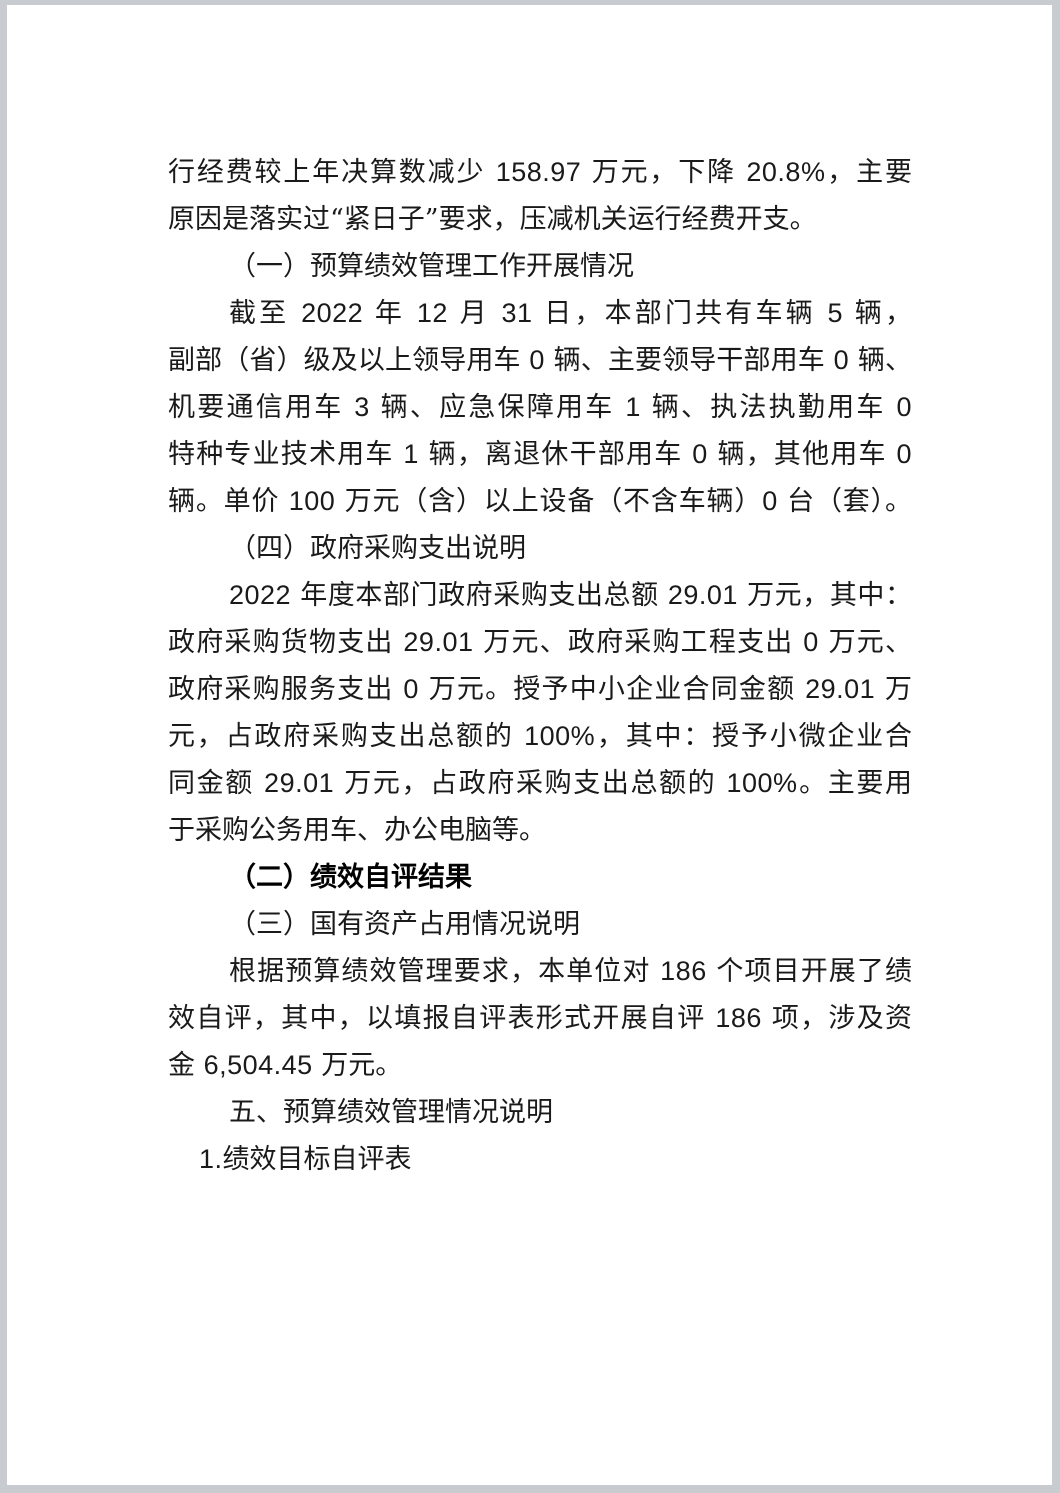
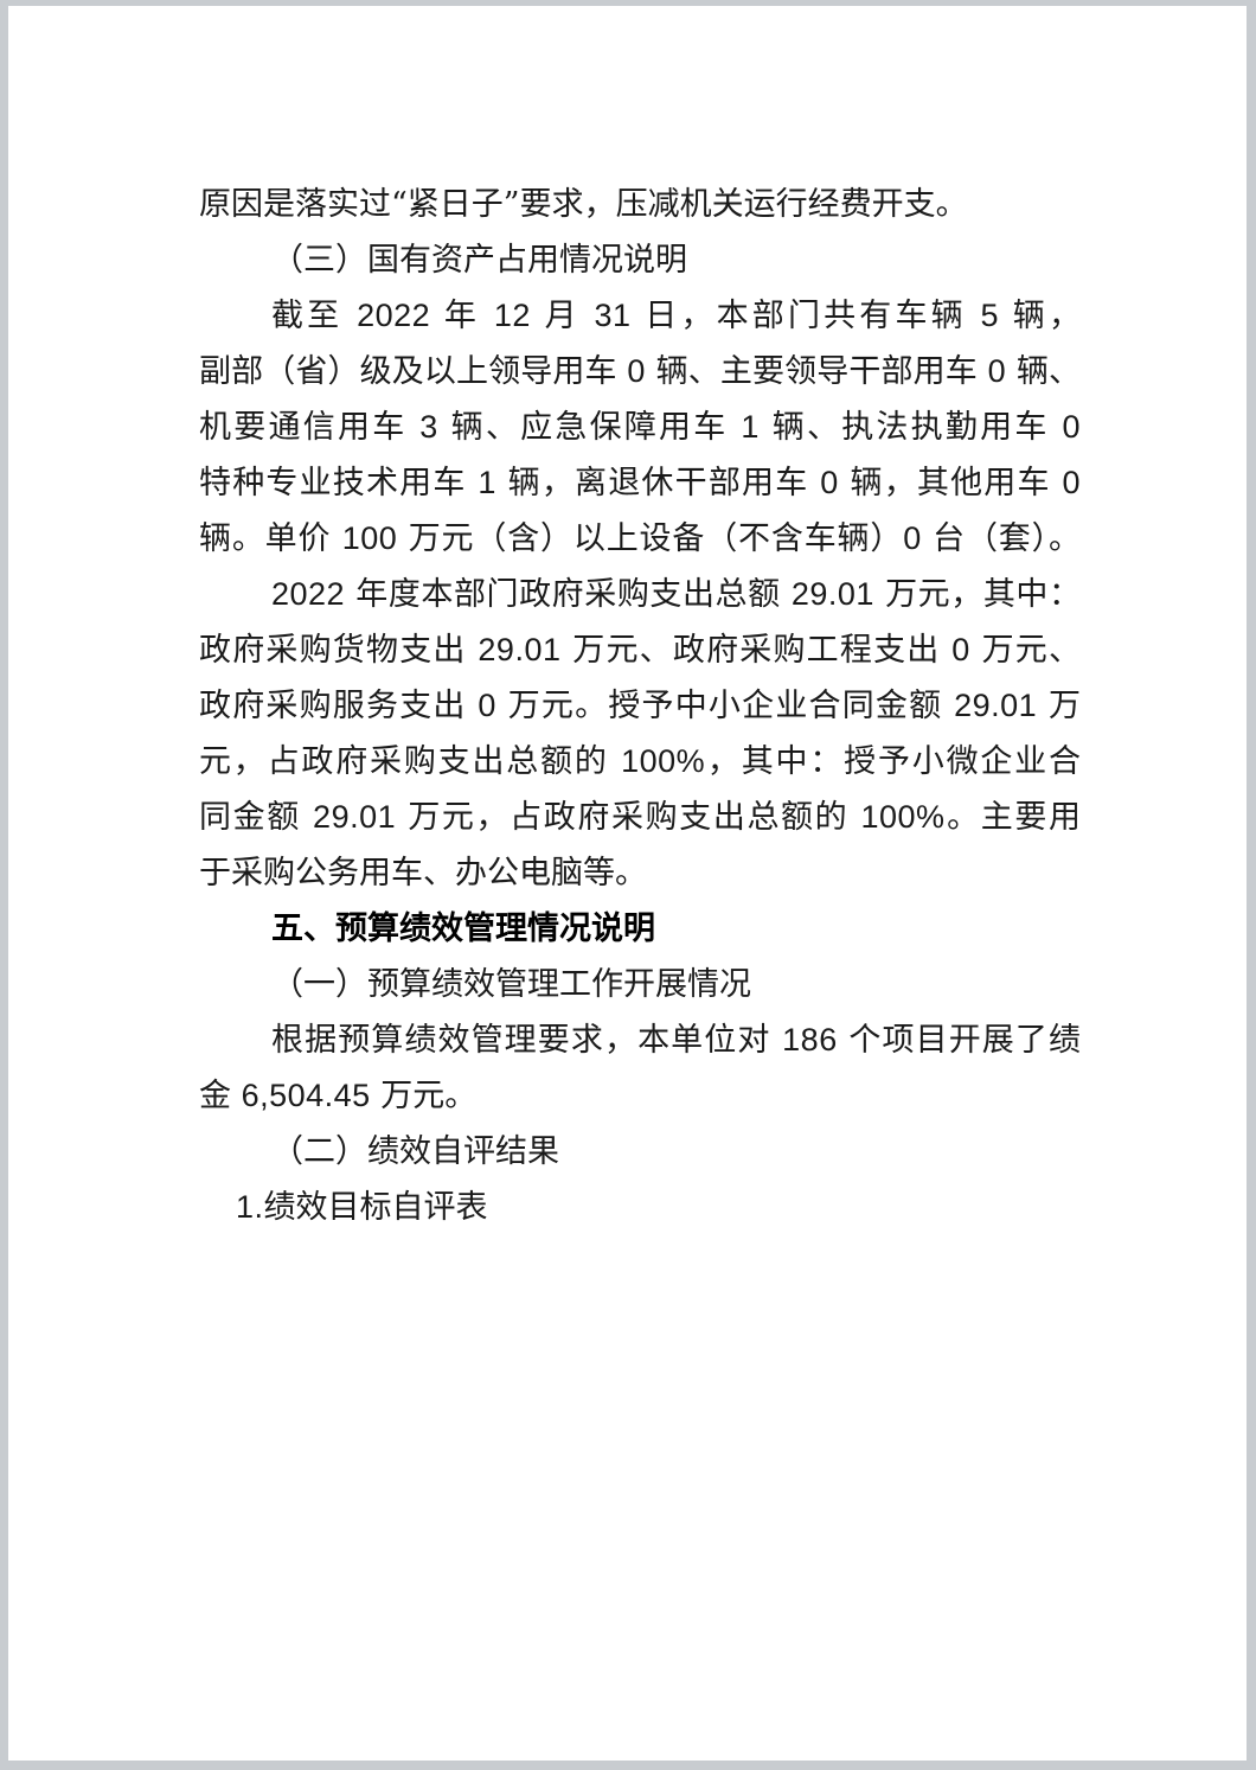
- 行经费较上年决算数减少 158.97 万元，下降 20.8%，主要
  原因是落实过“紧日子”要求，压减机关运行经费开支。
- （一）预算绩效管理工作开展情况
+ （三）国有资产占用情况说明
  截至 2022 年 12 月 31 日，本部门共有车辆 5 辆，
  副部（省）级及以上领导用车 0 辆、主要领导干部用车 0 辆、
  机要通信用车 3 辆、应急保障用车 1 辆、执法执勤用车 0
  特种专业技术用车 1 辆，离退休干部用车 0 辆，其他用车 0
  辆。单价 100 万元（含）以上设备（不含车辆）0 台（套）。
- （四）政府采购支出说明
  2022 年度本部门政府采购支出总额 29.01 万元，其中：
  政府采购货物支出 29.01 万元、政府采购工程支出 0 万元、
  政府采购服务支出 0 万元。授予中小企业合同金额 29.01 万
  元，占政府采购支出总额的 100%，其中：授予小微企业合
  同金额 29.01 万元，占政府采购支出总额的 100%。主要用
  于采购公务用车、办公电脑等。
- （二）绩效自评结果
+ 五、预算绩效管理情况说明
- （三）国有资产占用情况说明
+ （一）预算绩效管理工作开展情况
  根据预算绩效管理要求，本单位对 186 个项目开展了绩
- 效自评，其中，以填报自评表形式开展自评 186 项，涉及资
  金 6,504.45 万元。
- 五、预算绩效管理情况说明
+ （二）绩效自评结果
  1.绩效目标自评表
